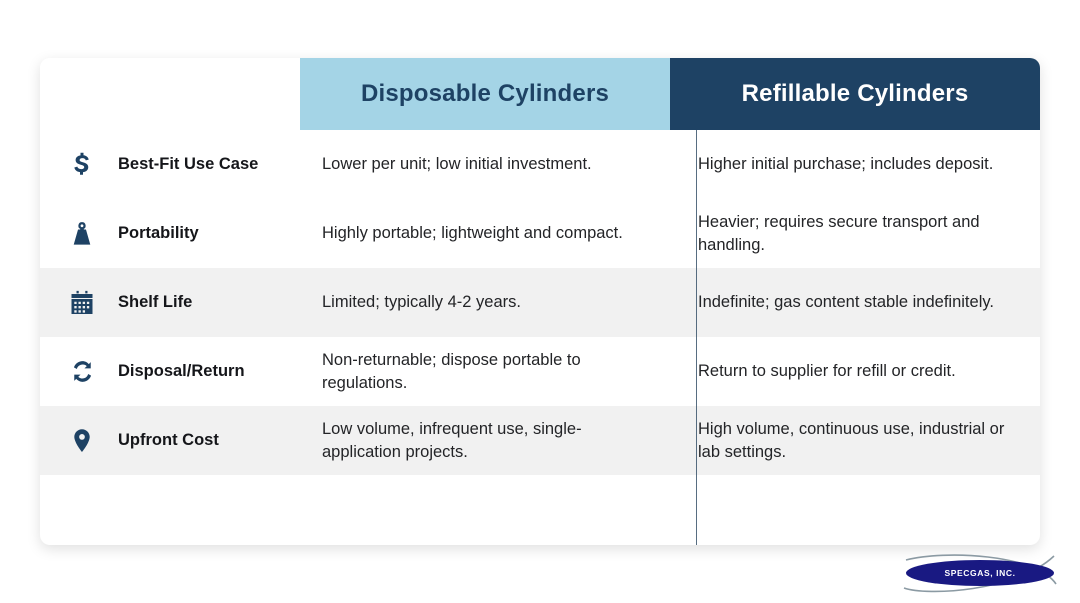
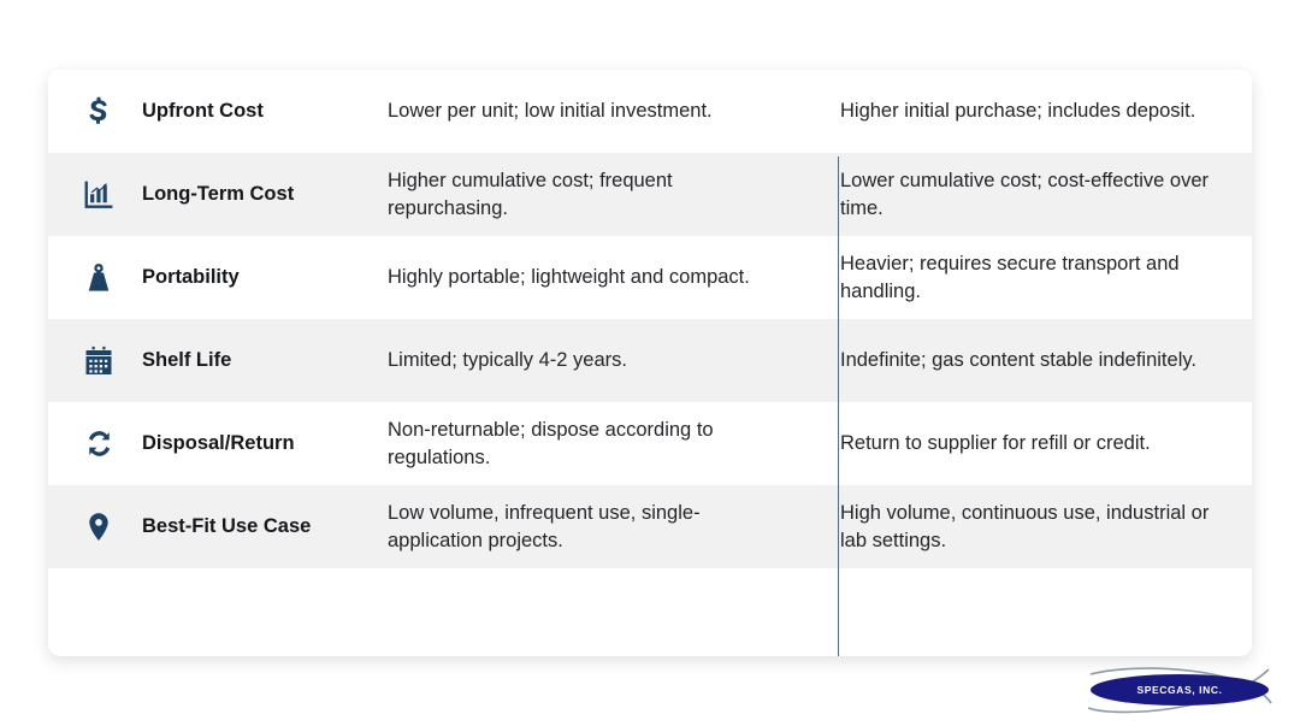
- Disposable Cylinders
- Refillable Cylinders
- Best-Fit Use Case
+ Upfront Cost
  Lower per unit; low initial investment.
  Higher initial purchase; includes deposit.
+ Long-Term Cost
+ Higher cumulative cost; frequent repurchasing.
+ Lower cumulative cost; cost-effective over time.
  Portability
  Highly portable; lightweight and compact.
  Heavier; requires secure transport and handling.
  Shelf Life
  Limited; typically 4-2 years.
  Indefinite; gas content stable indefinitely.
  Disposal/Return
- Non-returnable; dispose portable to regulations.
+ Non-returnable; dispose according to regulations.
  Return to supplier for refill or credit.
- Upfront Cost
+ Best-Fit Use Case
  Low volume, infrequent use, single-application projects.
  High volume, continuous use, industrial or lab settings.
  SPECGAS, INC.
